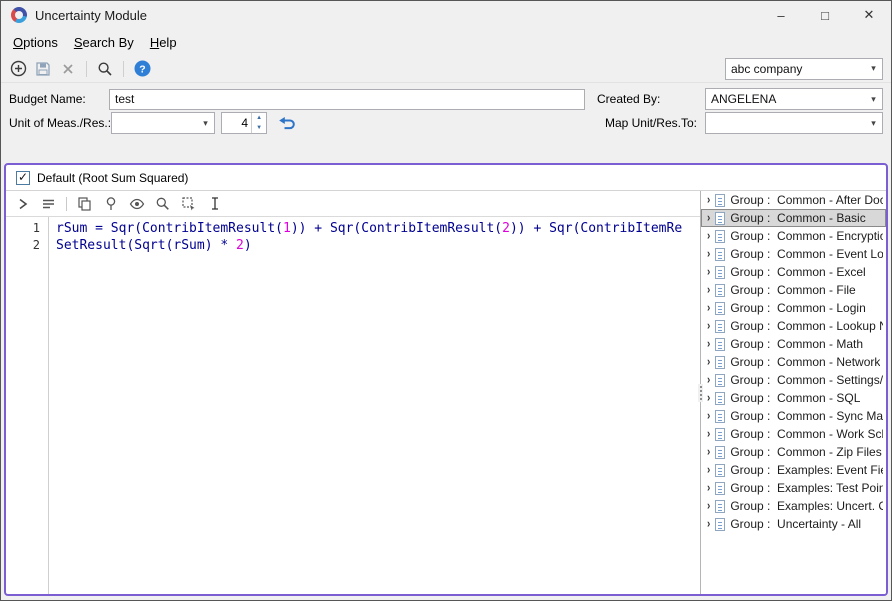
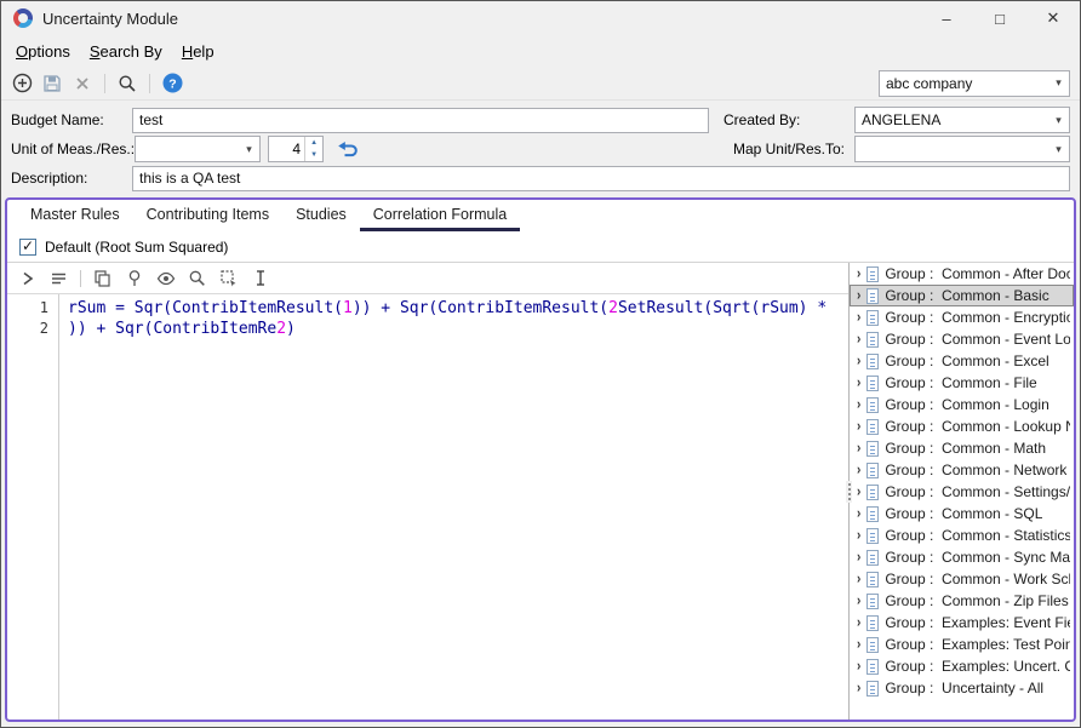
  Uncertainty Module
  –
  □
  ✕
  O
  ptions
  S
  earch By
  H
  elp
  ?
  abc company
  Budget Name:
  test
  Created By:
  ANGELENA
  Unit of Meas./Res.:
  4
  Map Unit/Res.To:
+ Description:
+ this is a QA test
+ Master Rules
+ Contributing Items
+ Studies
+ Correlation Formula
  Default (Root Sum Squared)
  1
- rSum = Sqr(ContribItemResult(1)) + Sqr(ContribItemResult(2)) + Sqr(ContribItemRe
+ rSum = Sqr(ContribItemResult(1)) + Sqr(ContribItemResult(2SetResult(Sqrt(rSum) *
  2
- SetResult(Sqrt(rSum) * 2)
+ )) + Sqr(ContribItemRe2)
  Group : Common - After Doc
  Group : Common - Basic
  Group : Common - Encrypti
  Group : Common - Event Lo
  Group : Common - Excel
  Group : Common - File
  Group : Common - Login
  Group : Common - Lookup
  Group : Common - Math
  Group : Common - Network
  Group : Common - Settings/
  Group : Common - SQL
+ Group : Common - Statistics
  Group : Common - Sync Ma
  Group : Common - Work Sc
  Group : Common - Zip Files
  Group : Examples: Event Fi
  Group : Examples: Test Poin
  Group : Examples: Uncert. C
  Group : Uncertainty - All
